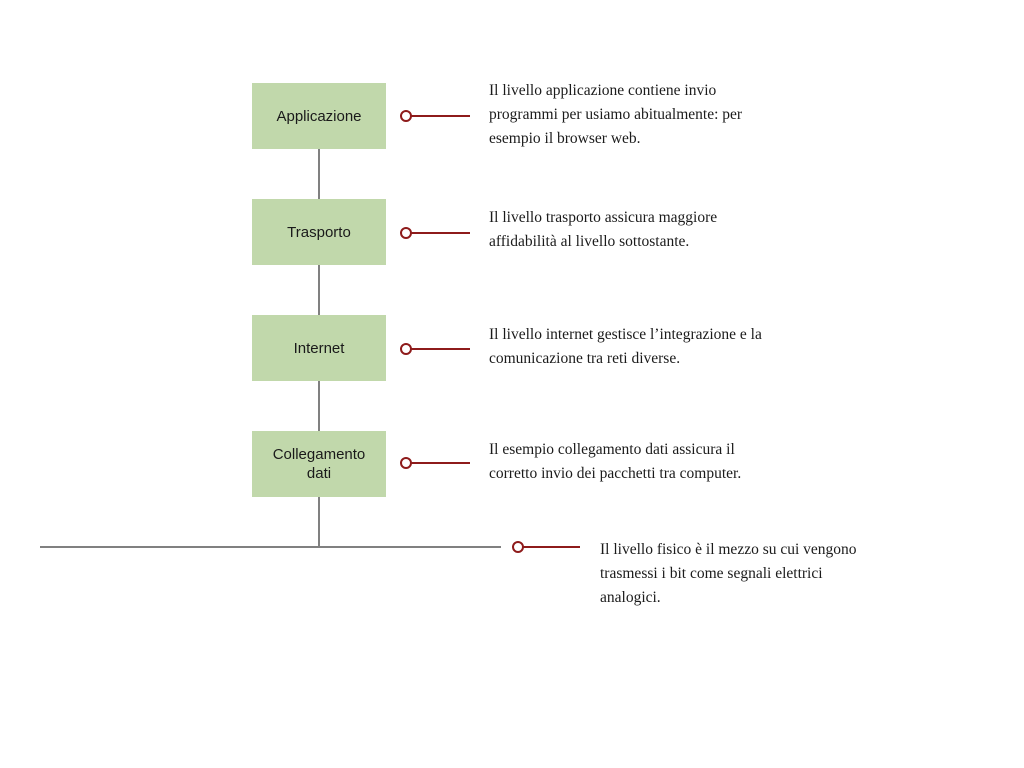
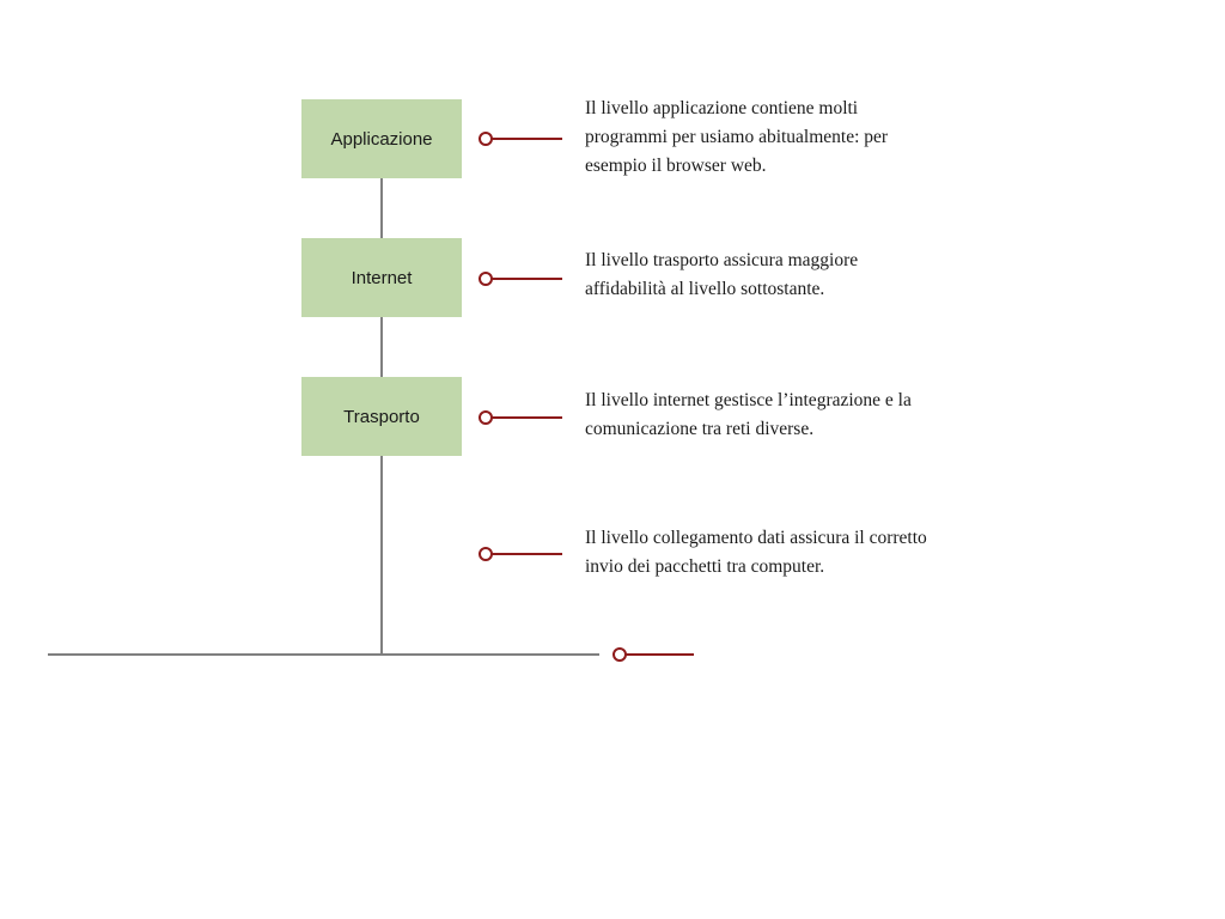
  Applicazione
- Il livello applicazione contiene invio programmi per usiamo abitualmente: per esempio il browser web.
+ Il livello applicazione contiene molti programmi per usiamo abitualmente: per esempio il browser web.
- Trasporto
+ Internet
  Il livello trasporto assicura maggiore affidabilità al livello sottostante.
- Internet
+ Trasporto
  Il livello internet gestisce l’integrazione e la comunicazione tra reti diverse.
- Collegamento
- dati
- Il esempio collegamento dati assicura il corretto invio dei pacchetti tra computer.
+ Il livello collegamento dati assicura il corretto invio dei pacchetti tra computer.
- Il livello fisico è il mezzo su cui vengono trasmessi i bit come segnali elettrici analogici.
